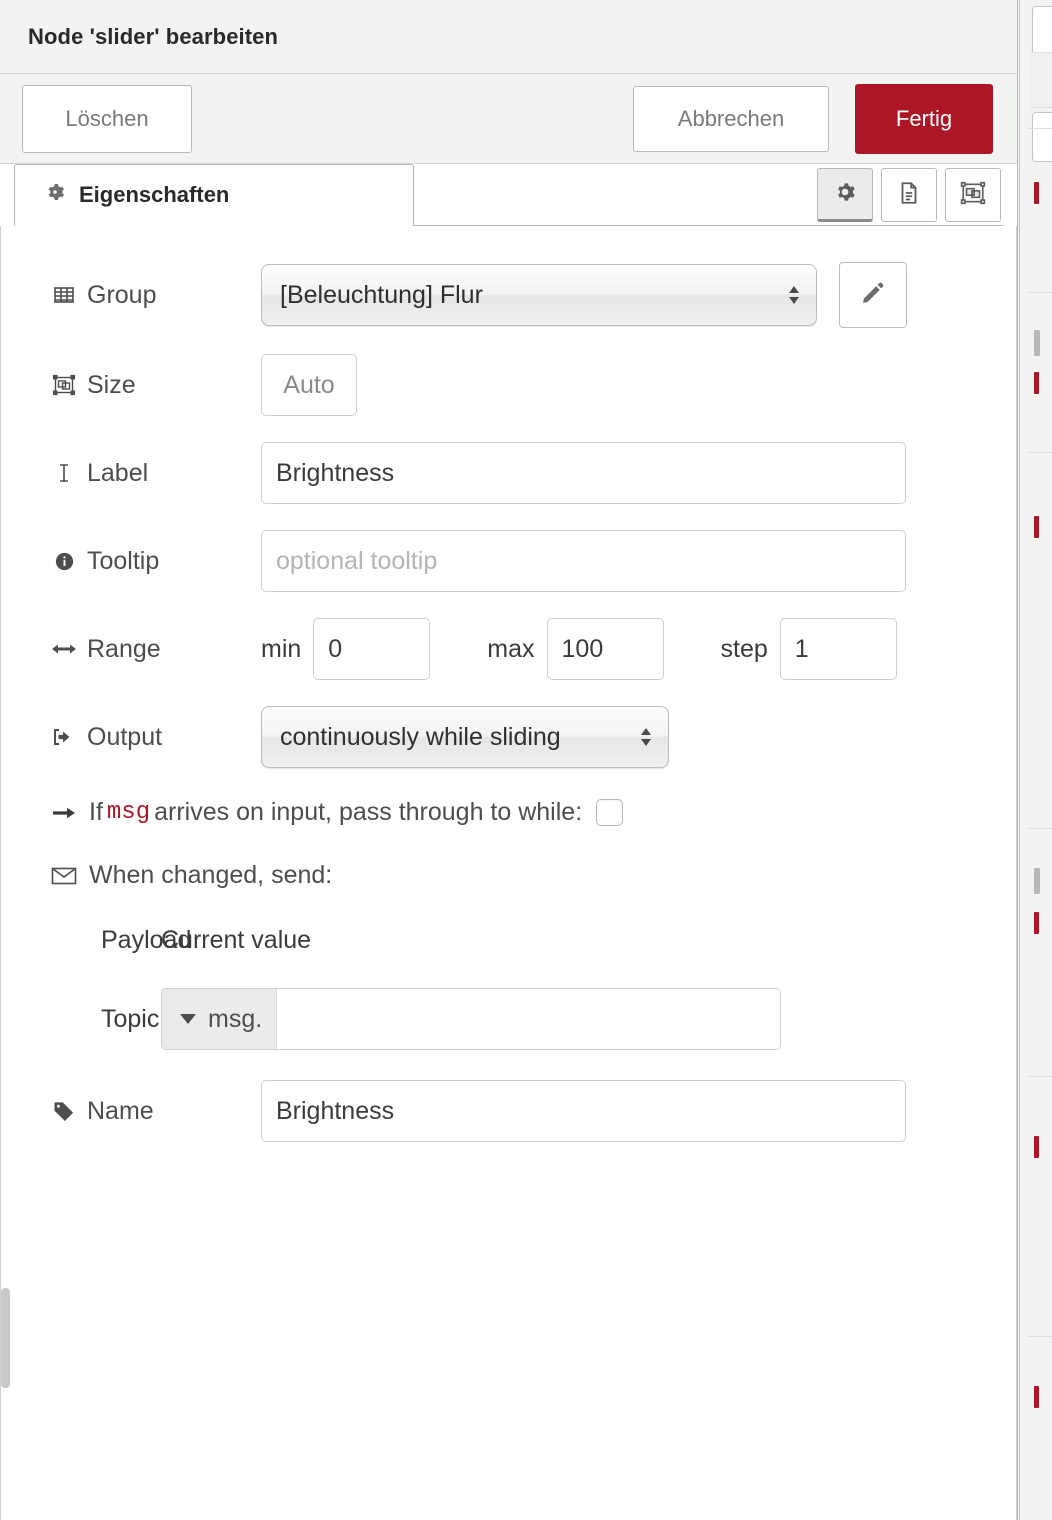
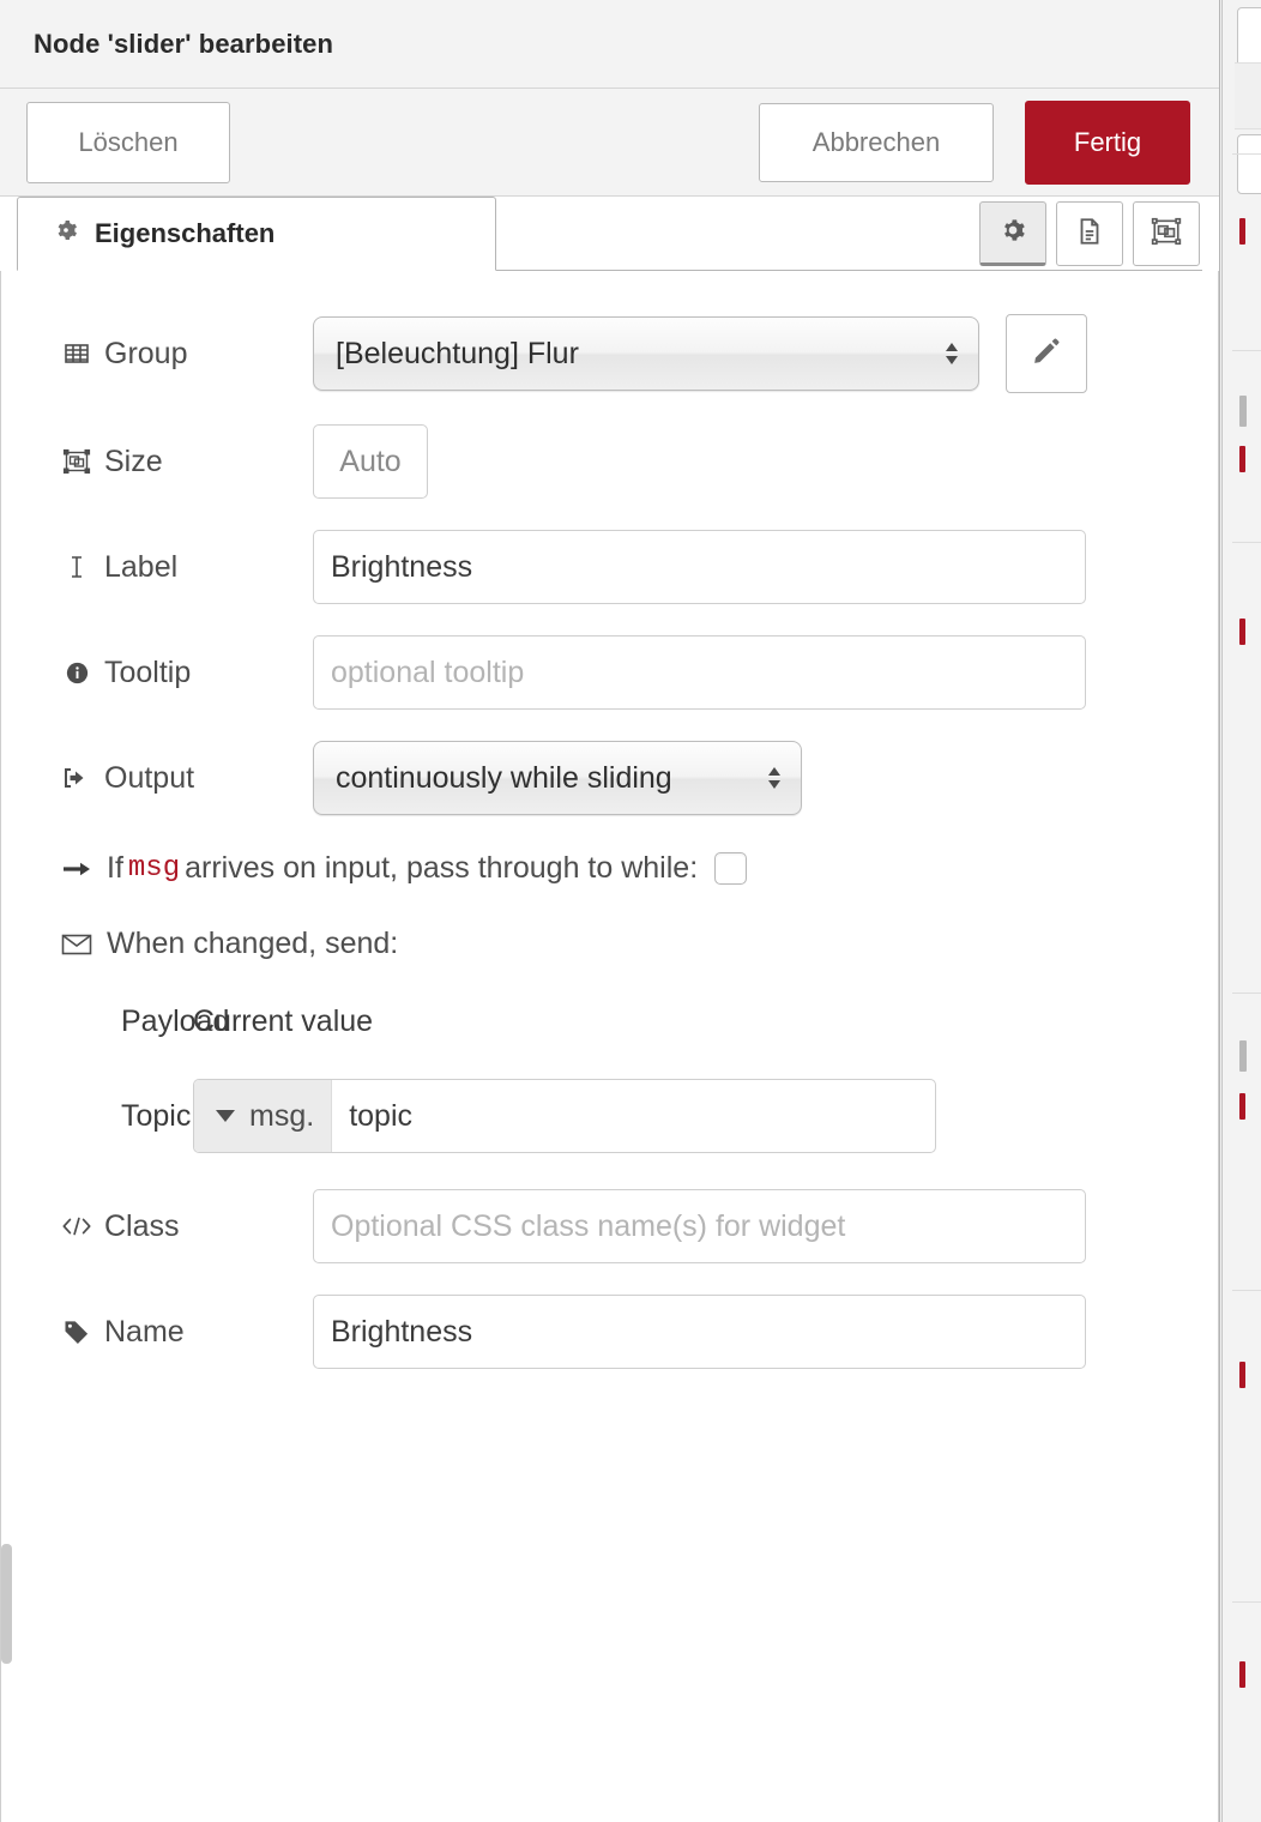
  Node 'slider' bearbeiten
  Löschen
  Abbrechen
  Fertig
  Eigenschaften
  Group
  [Beleuchtung] Flur
  Size
  Auto
  Label
  Brightness
  Tooltip
  optional tooltip
- Range
- min
- 0
- max
- 100
- step
- 1
  Output
  continuously while sliding
  If
  msg
  arrives on input, pass through to while:
  When changed, send:
  Payload
  Current value
  Topic
  msg.
+ topic
+ Class
+ Optional CSS class name(s) for widget
  Name
  Brightness
